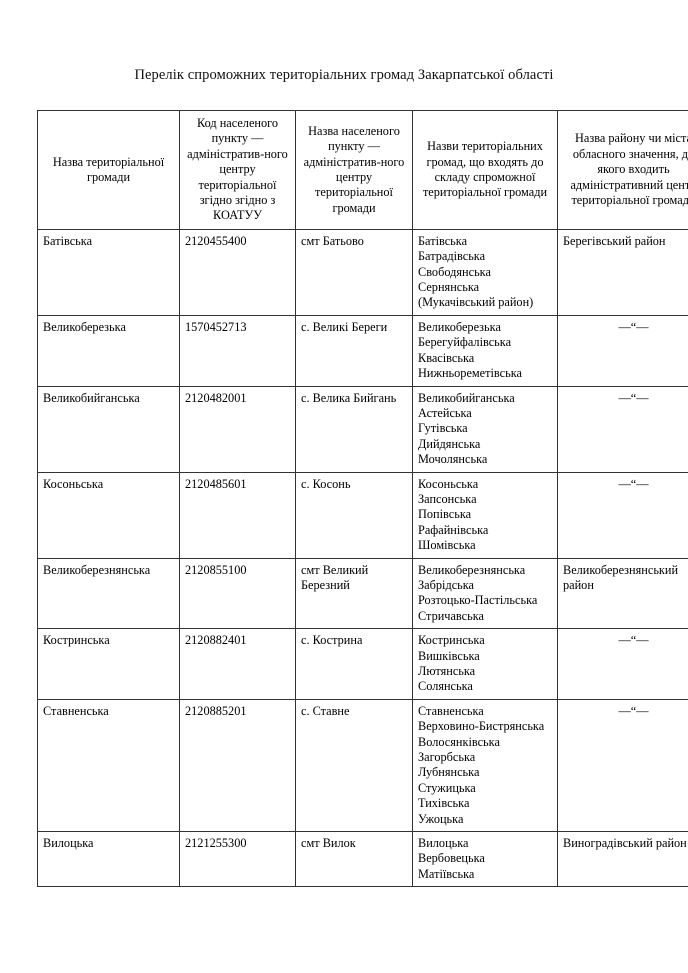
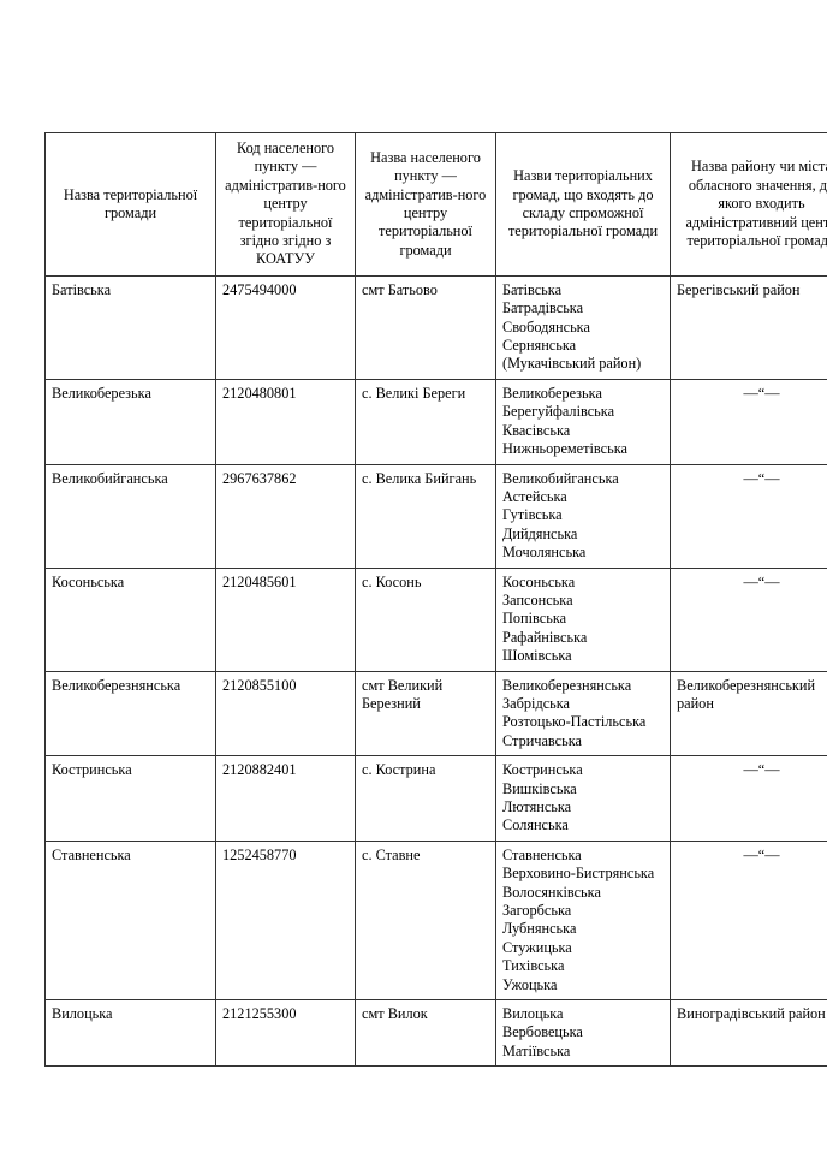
- Перелік спроможних територіальних громад Закарпатської області
  Назва територіальної громади	Код населеного пункту — адміністратив-ного центру територіальної згідно згідно з КОАТУУ	Назва населеного пункту — адміністратив-ного центру територіальної громади	Назви територіальних громад, що входять до складу спроможної територіальної громади	Назва району чи міст обласного значення, д якого входить адміністративний цен територіальної громад
- Батівська	2120455400	смт Батьово	БатівськаБатрадівськаСвободянськаСернянська (Мукачівський район)	Берегівський район
+ Батівська	2475494000	смт Батьово	БатівськаБатрадівськаСвободянськаСернянська (Мукачівський район)	Берегівський район
- Великоберезька	1570452713	с. Великі Береги	ВеликоберезькаБерегуйфалівськаКвасівськаНижньореметівська	—“—
+ Великоберезька	2120480801	с. Великі Береги	ВеликоберезькаБерегуйфалівськаКвасівськаНижньореметівська	—“—
- Великобийганська	2120482001	с. Велика Бийгань	ВеликобийганськаАстейськаГутівськаДийдянськаМочолянська	—“—
+ Великобийганська	2967637862	с. Велика Бийгань	ВеликобийганськаАстейськаГутівськаДийдянськаМочолянська	—“—
  Косоньська	2120485601	с. Косонь	КосоньськаЗапсонськаПопівськаРафайнівськаШомівська	—“—
  Великоберезнянська	2120855100	смт Великий Березний	ВеликоберезнянськаЗабрідськаРозтоцько-ПастільськаСтричавська	Великоберезнянський район
  Костринська	2120882401	с. Кострина	КостринськаВишківськаЛютянськаСолянська	—“—
- Ставненська	2120885201	с. Ставне	СтавненськаВерховино-БистрянськаВолосянківськаЗагорбськаЛубнянськаСтужицькаТихівськаУжоцька	—“—
+ Ставненська	1252458770	с. Ставне	СтавненськаВерховино-БистрянськаВолосянківськаЗагорбськаЛубнянськаСтужицькаТихівськаУжоцька	—“—
  Вилоцька	2121255300	смт Вилок	ВилоцькаВербовецькаМатіївська	Виноградівський район
